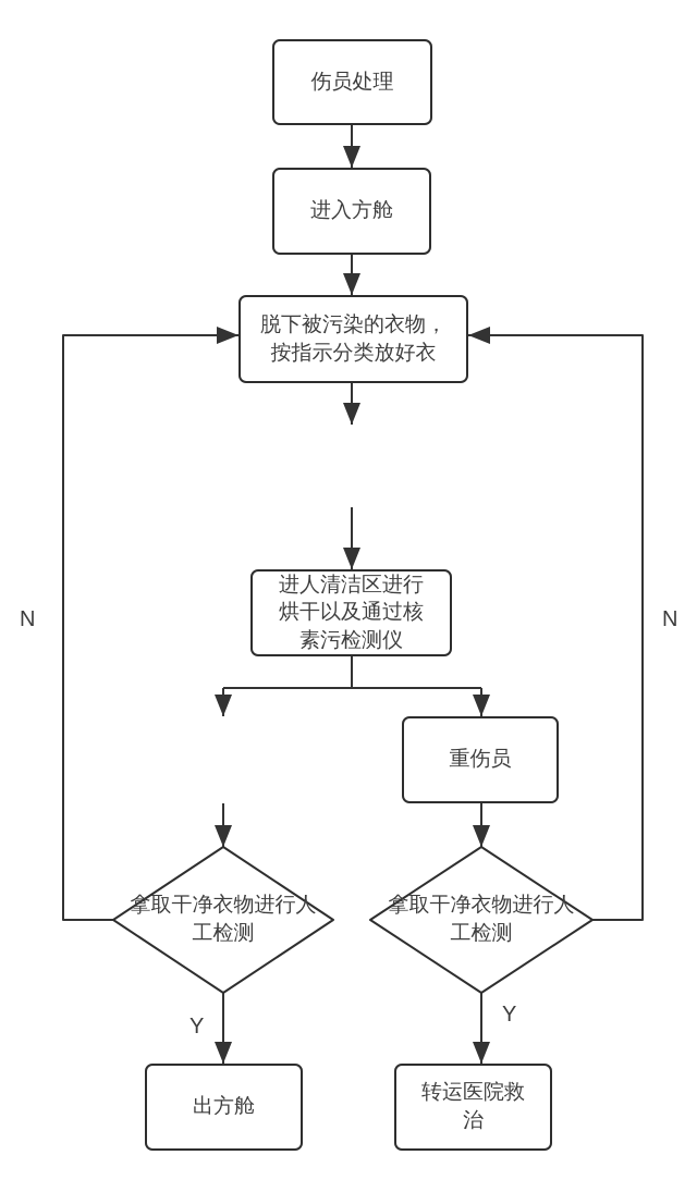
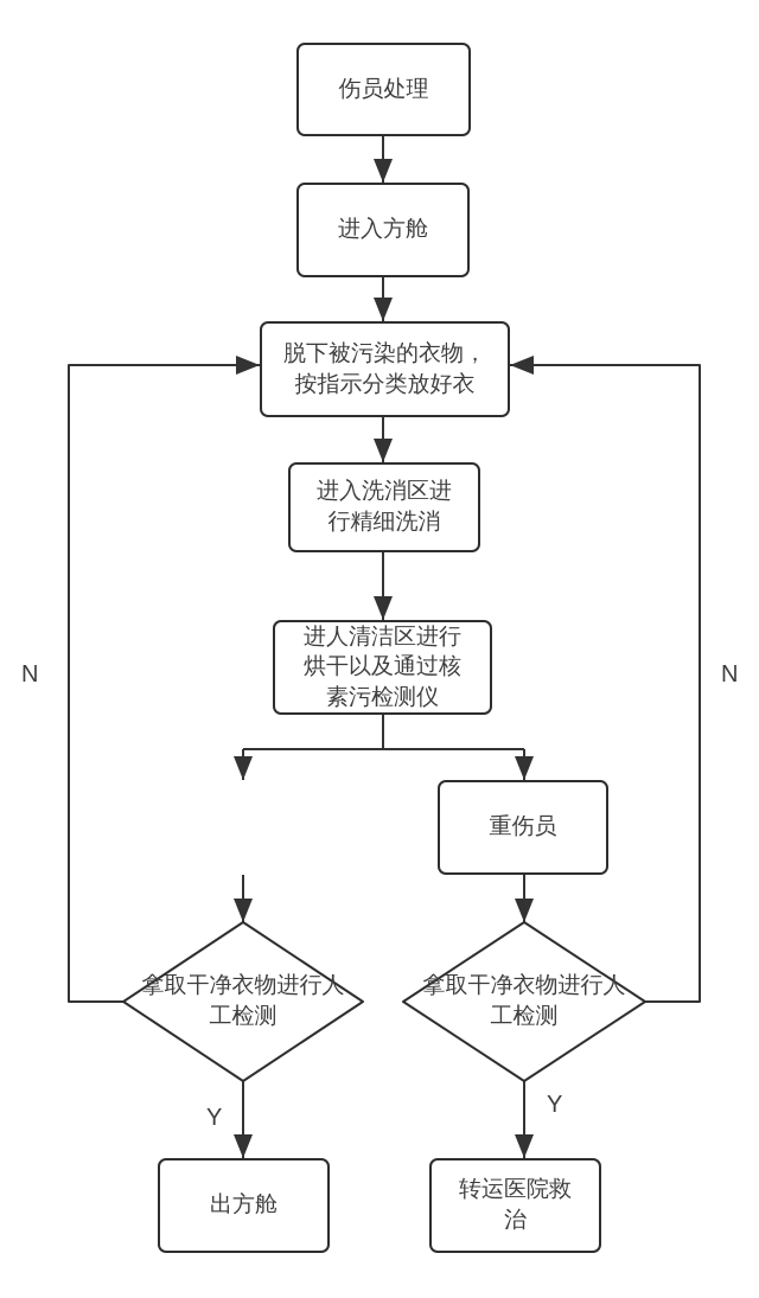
  伤员处理
  进入方舱
  脱下被污染的衣物，
  按指示分类放好衣
+ 进入洗消区进
+ 行精细洗消
  进人清洁区进行
  烘干以及通过核
  素污检测仪
  重伤员
  拿取干净衣物进行人
  工检测
  拿取干净衣物进行人
  工检测
  出方舱
  转运医院救
  治
  N
  N
  Y
  Y
